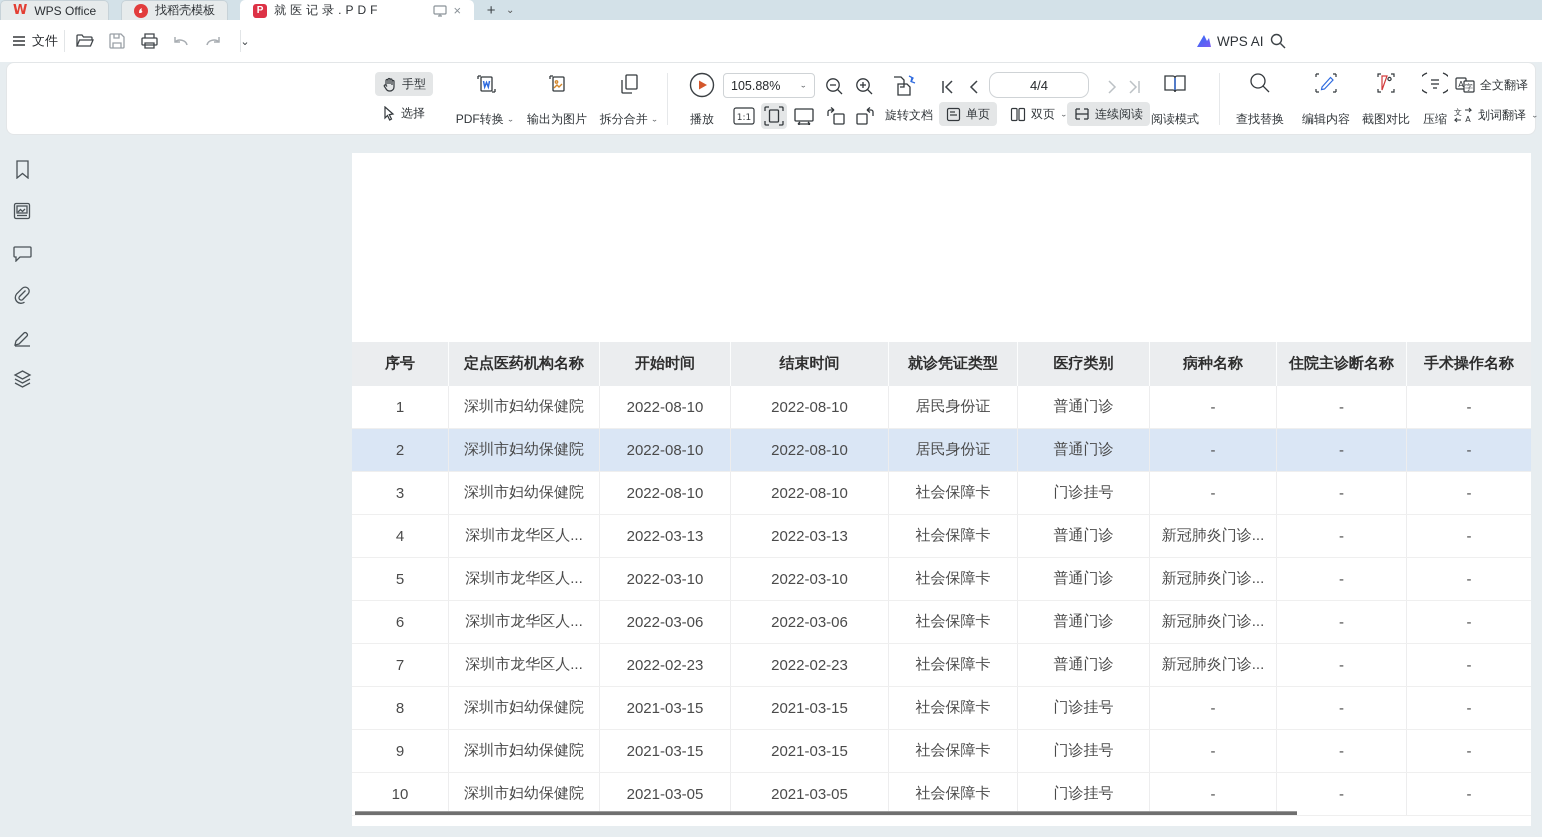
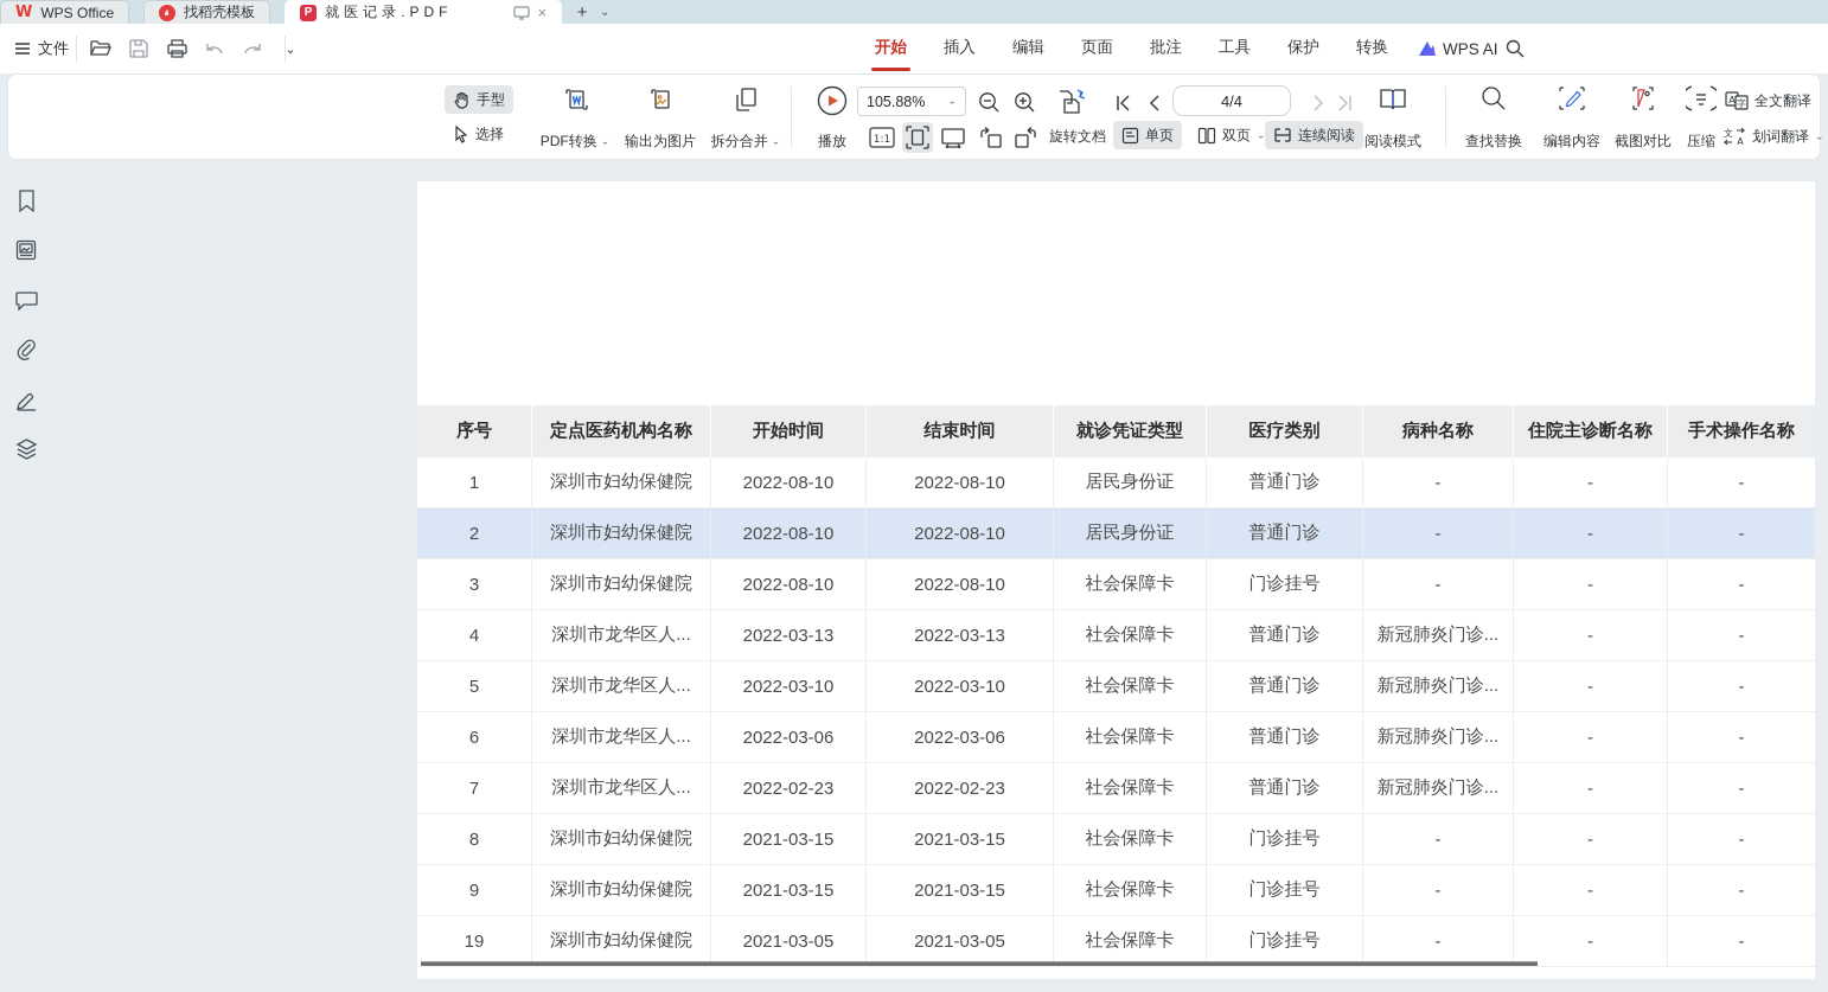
  W
  WPS Office
  找稻壳模板
  P
  就医记录.PDF
  ×
  +
  ⌄
  文件
  ⌄
+ 开始
+ 插入
+ 编辑
+ 页面
+ 批注
+ 工具
+ 保护
+ 转换
  WPS AI
  手型
  选择
  PDF转换
  ⌄
  输出为图片
  拆分合并
  ⌄
  播放
  105.88%
  ⌄
  4/4
  阅读模式
  1:1
  旋转文档
  单页
  双页
  ⌄
  连续阅读
  查找替换
  编辑内容
  截图对比
  压缩
  A
  字
  全文翻译
  文
  A
  划词翻译
  ⌄
  序号
  定点医药机构名称
  开始时间
  结束时间
  就诊凭证类型
  医疗类别
  病种名称
  住院主诊断名称
  手术操作名称
  1
  深圳市妇幼保健院
  2022-08-10
  2022-08-10
  居民身份证
  普通门诊
  -
  -
  -
  2
  深圳市妇幼保健院
  2022-08-10
  2022-08-10
  居民身份证
  普通门诊
  -
  -
  -
  3
  深圳市妇幼保健院
  2022-08-10
  2022-08-10
  社会保障卡
  门诊挂号
  -
  -
  -
  4
  深圳市龙华区人...
  2022-03-13
  2022-03-13
  社会保障卡
  普通门诊
  新冠肺炎门诊...
  -
  -
  5
  深圳市龙华区人...
  2022-03-10
  2022-03-10
  社会保障卡
  普通门诊
  新冠肺炎门诊...
  -
  -
  6
  深圳市龙华区人...
  2022-03-06
  2022-03-06
  社会保障卡
  普通门诊
  新冠肺炎门诊...
  -
  -
  7
  深圳市龙华区人...
  2022-02-23
  2022-02-23
  社会保障卡
  普通门诊
  新冠肺炎门诊...
  -
  -
  8
  深圳市妇幼保健院
  2021-03-15
  2021-03-15
  社会保障卡
  门诊挂号
  -
  -
  -
  9
  深圳市妇幼保健院
  2021-03-15
  2021-03-15
  社会保障卡
  门诊挂号
  -
  -
  -
- 10
+ 19
  深圳市妇幼保健院
  2021-03-05
  2021-03-05
  社会保障卡
  门诊挂号
  -
  -
  -
